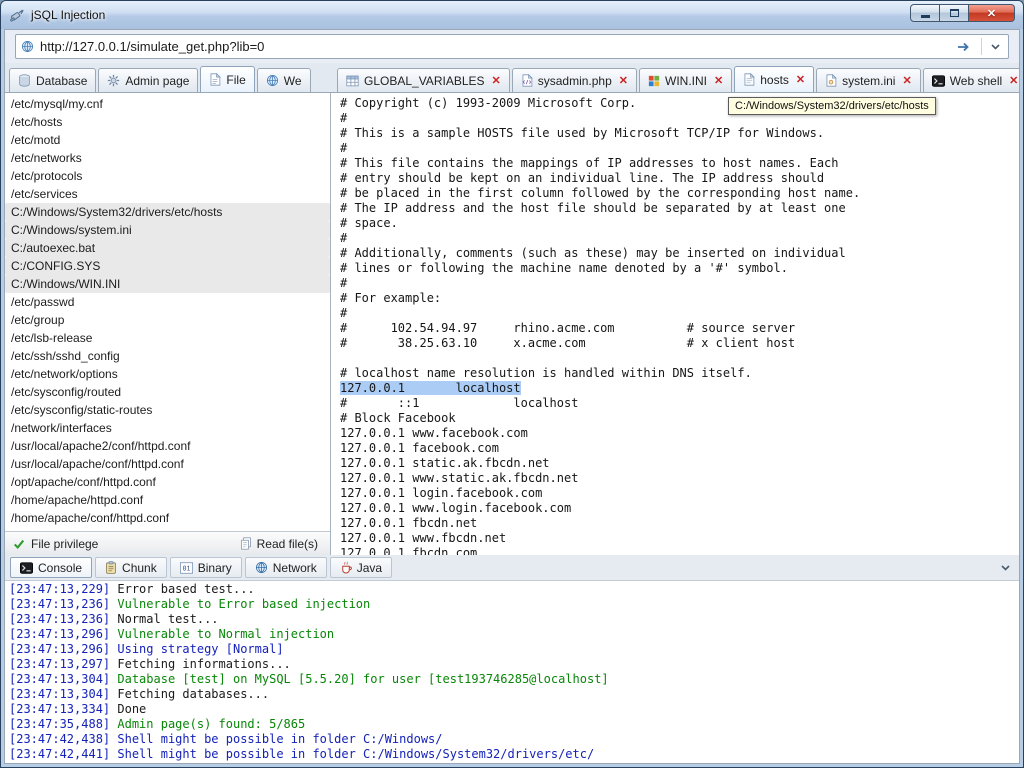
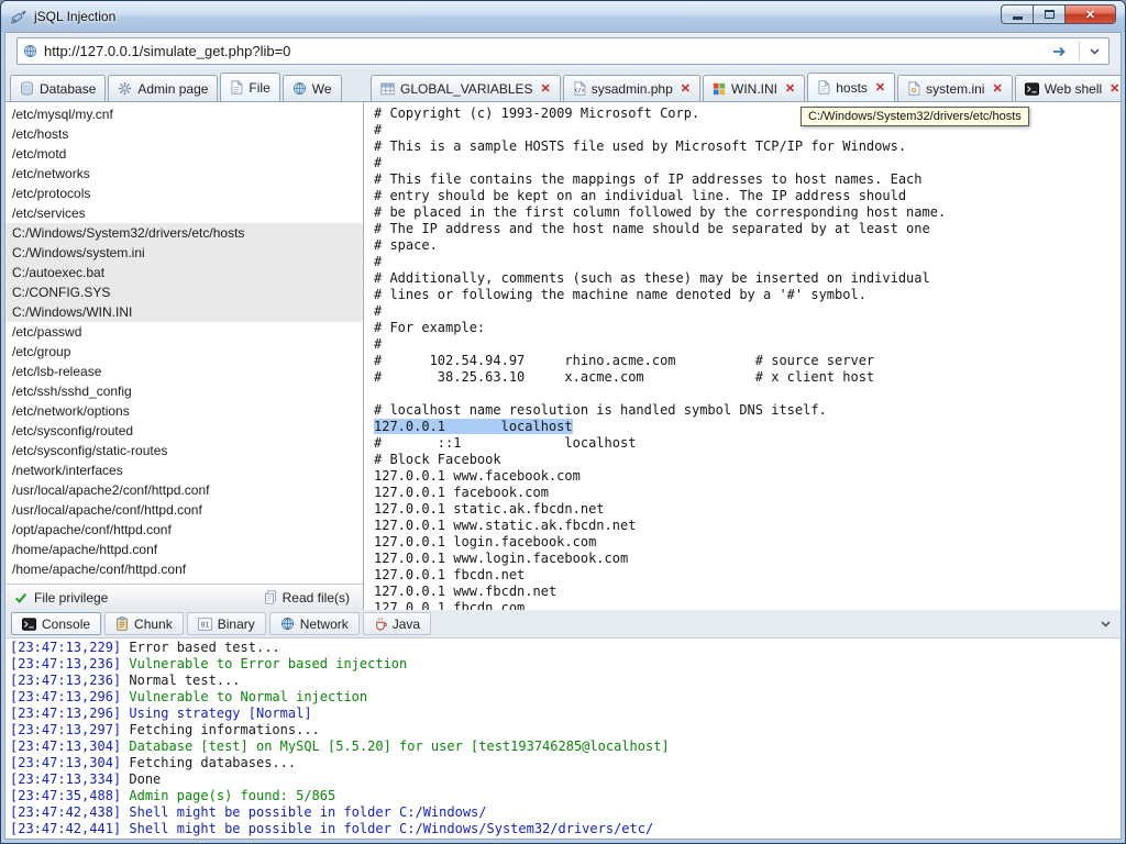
  jSQL Injection
  http://127.0.0.1/simulate_get.php?lib=0
  Database
  Admin page
  File
  We
  GLOBAL_VARIABLES
  ✕
  sysadmin.php
  ✕
  WIN.INI
  ✕
  hosts
  ✕
  system.ini
  ✕
  Web shell
  ✕
  /etc/mysql/my.cnf
  /etc/hosts
  /etc/motd
  /etc/networks
  /etc/protocols
  /etc/services
  C:/Windows/System32/drivers/etc/hosts
  C:/Windows/system.ini
  C:/autoexec.bat
  C:/CONFIG.SYS
  C:/Windows/WIN.INI
  /etc/passwd
  /etc/group
  /etc/lsb-release
  /etc/ssh/sshd_config
  /etc/network/options
  /etc/sysconfig/routed
  /etc/sysconfig/static-routes
  /network/interfaces
  /usr/local/apache2/conf/httpd.conf
  /usr/local/apache/conf/httpd.conf
  /opt/apache/conf/httpd.conf
  /home/apache/httpd.conf
  /home/apache/conf/httpd.conf
  File privilege
  Read file(s)
  # Copyright (c) 1993-2009 Microsoft Corp.
  #
  # This is a sample HOSTS file used by Microsoft TCP/IP for Windows.
  #
  # This file contains the mappings of IP addresses to host names. Each
  # entry should be kept on an individual line. The IP address should
  # be placed in the first column followed by the corresponding host name.
- # The IP address and the host file should be separated by at least one
+ # The IP address and the host name should be separated by at least one
  # space.
  #
  # Additionally, comments (such as these) may be inserted on individual
  # lines or following the machine name denoted by a '#' symbol.
  #
  # For example:
  #
  # 102.54.94.97 rhino.acme.com # source server
  # 38.25.63.10 x.acme.com # x client host
- # localhost name resolution is handled within DNS itself.
+ # localhost name resolution is handled symbol DNS itself.
  127.0.0.1 localhost
  # ::1 localhost
  # Block Facebook
  127.0.0.1 www.facebook.com
  127.0.0.1 facebook.com
  127.0.0.1 static.ak.fbcdn.net
  127.0.0.1 www.static.ak.fbcdn.net
  127.0.0.1 login.facebook.com
  127.0.0.1 www.login.facebook.com
  127.0.0.1 fbcdn.net
  127.0.0.1 www.fbcdn.net
  127.0.0.1 fbcdn.com
  Console
  Chunk
  01
  Binary
  Network
  Java
  [23:47:13,229] Error based test...
  [23:47:13,236] Vulnerable to Error based injection
  [23:47:13,236] Normal test...
  [23:47:13,296] Vulnerable to Normal injection
  [23:47:13,296] Using strategy [Normal]
  [23:47:13,297] Fetching informations...
  [23:47:13,304] Database [test] on MySQL [5.5.20] for user [test193746285@localhost]
  [23:47:13,304] Fetching databases...
  [23:47:13,334] Done
  [23:47:35,488] Admin page(s) found: 5/865
  [23:47:42,438] Shell might be possible in folder C:/Windows/
  [23:47:42,441] Shell might be possible in folder C:/Windows/System32/drivers/etc/
  C:/Windows/System32/drivers/etc/hosts
